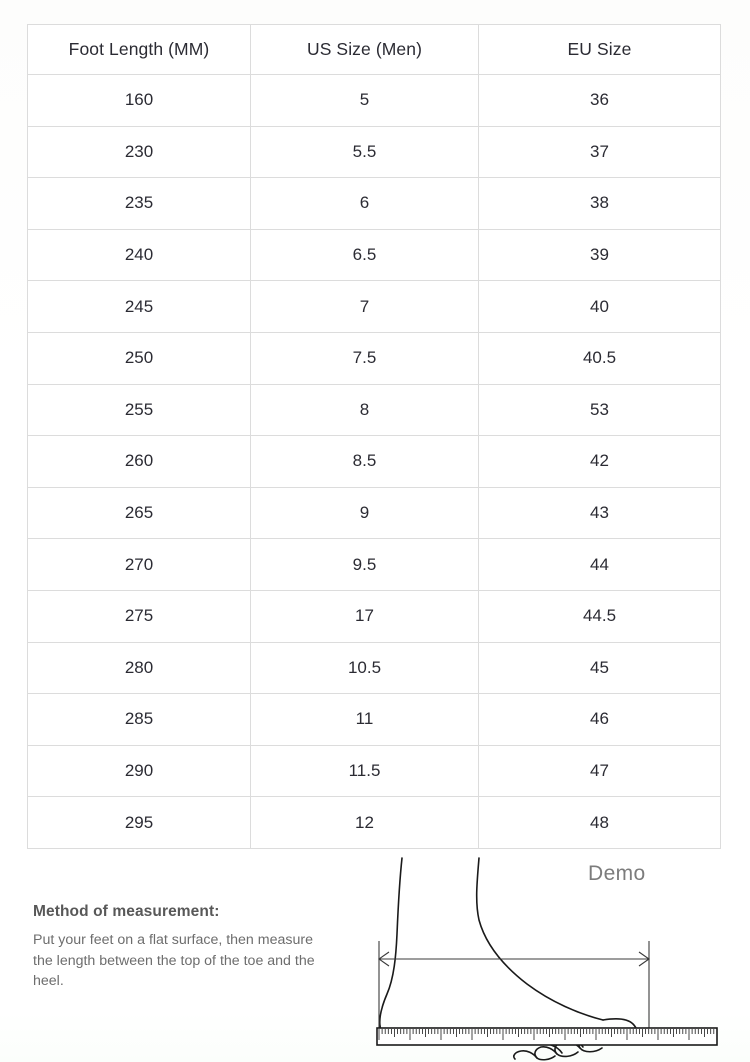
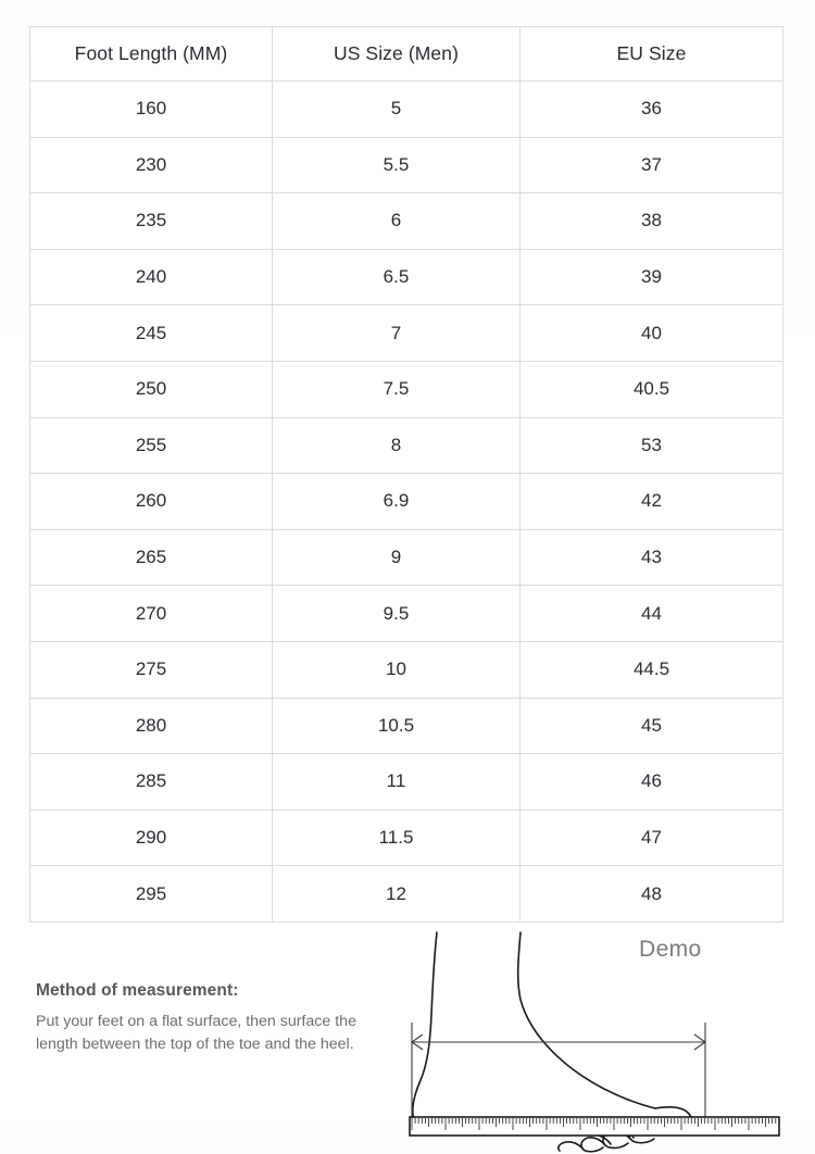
  Foot Length (MM)	US Size (Men)	EU Size
  160	5	36
  230	5.5	37
  235	6	38
  240	6.5	39
  245	7	40
  250	7.5	40.5
  255	8	53
- 260	8.5	42
+ 260	6.9	42
  265	9	43
  270	9.5	44
- 275	17	44.5
+ 275	10	44.5
  280	10.5	45
  285	11	46
  290	11.5	47
  295	12	48
  Method of measurement:
- Put your feet on a flat surface, then measure the length between the top of the toe and the heel.
+ Put your feet on a flat surface, then surface the length between the top of the toe and the heel.
  Demo
